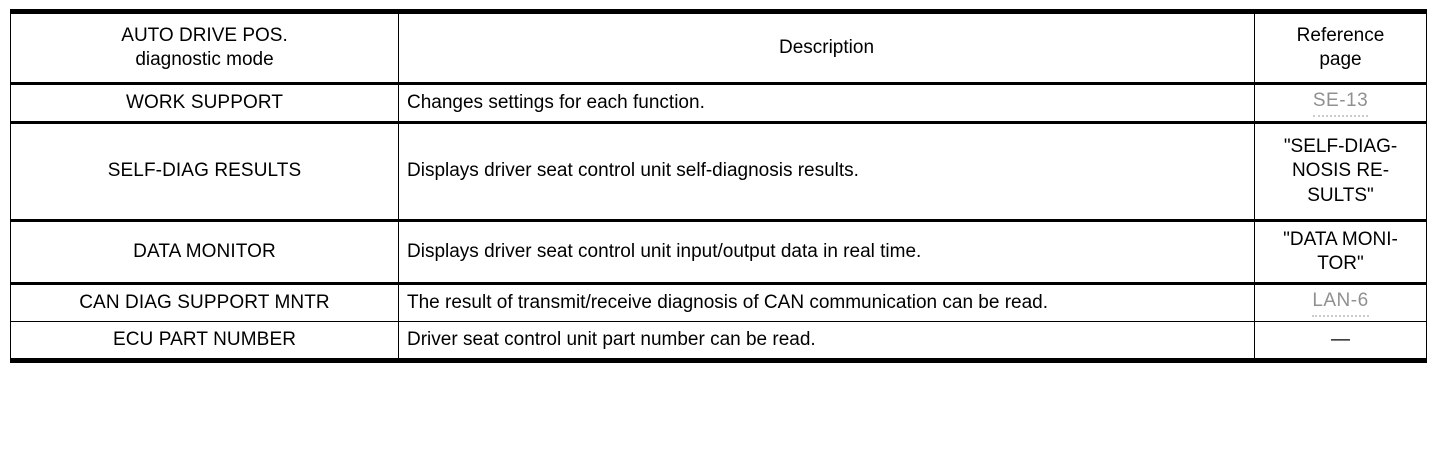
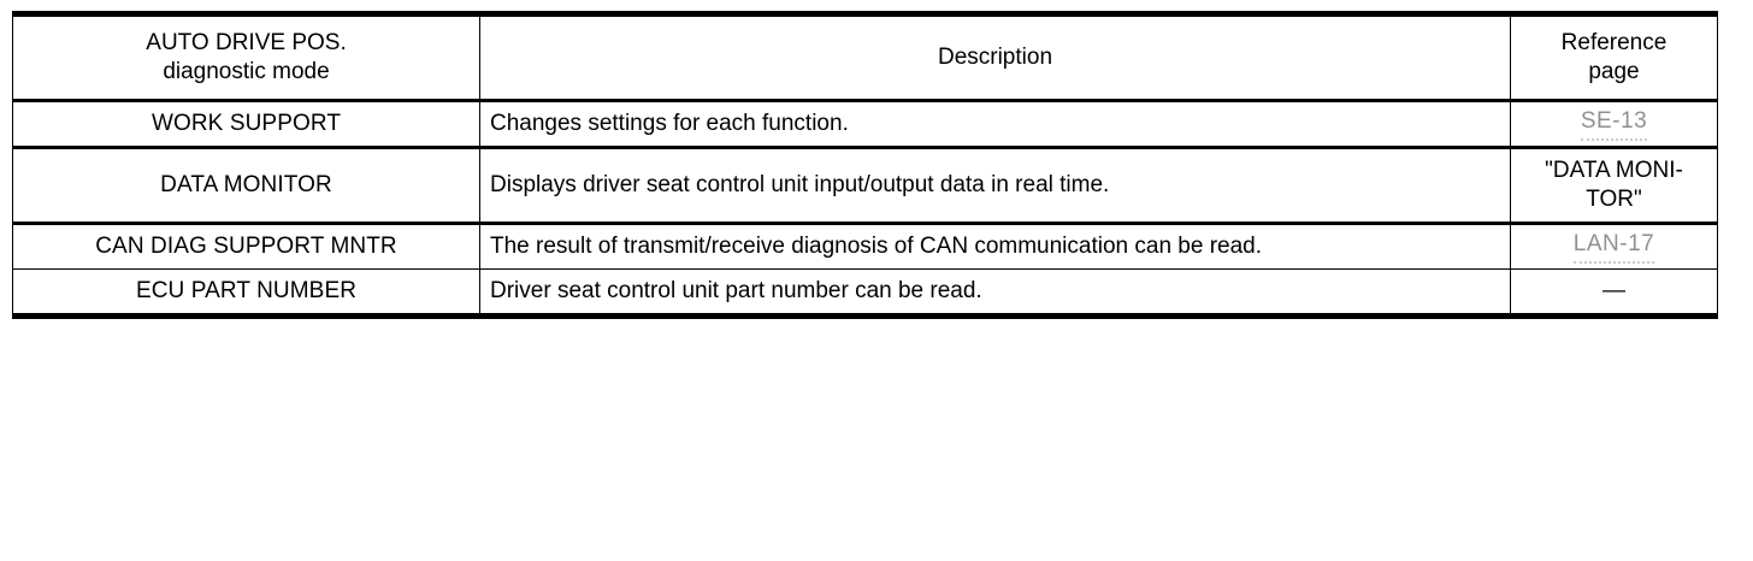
  AUTO DRIVE POS. diagnostic mode	Description	Reference page
  WORK SUPPORT	Changes settings for each function.	SE-13
- SELF-DIAG RESULTS	Displays driver seat control unit self-diagnosis results.	"SELF-DIAG- NOSIS RE- SULTS"
  DATA MONITOR	Displays driver seat control unit input/output data in real time.	"DATA MONI- TOR"
- CAN DIAG SUPPORT MNTR	The result of transmit/receive diagnosis of CAN communication can be read.	LAN-6
+ CAN DIAG SUPPORT MNTR	The result of transmit/receive diagnosis of CAN communication can be read.	LAN-17
  ECU PART NUMBER	Driver seat control unit part number can be read.	—
